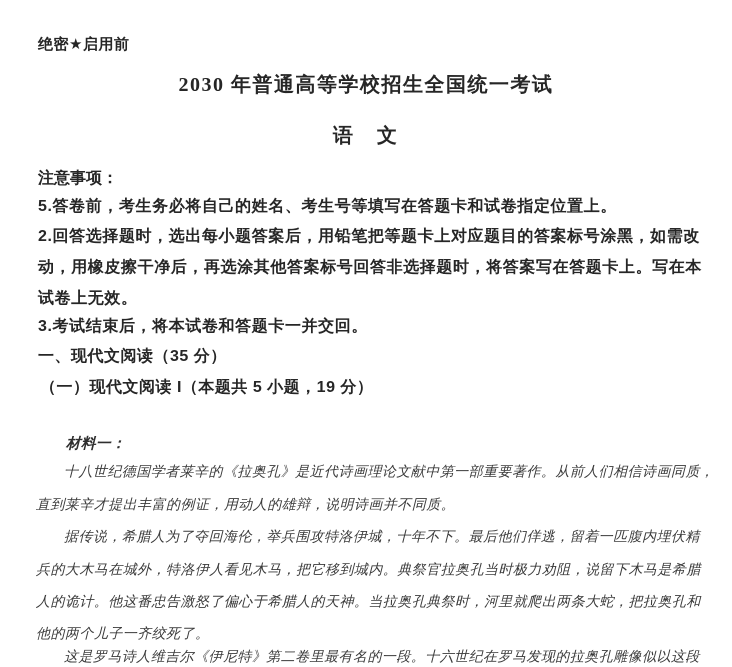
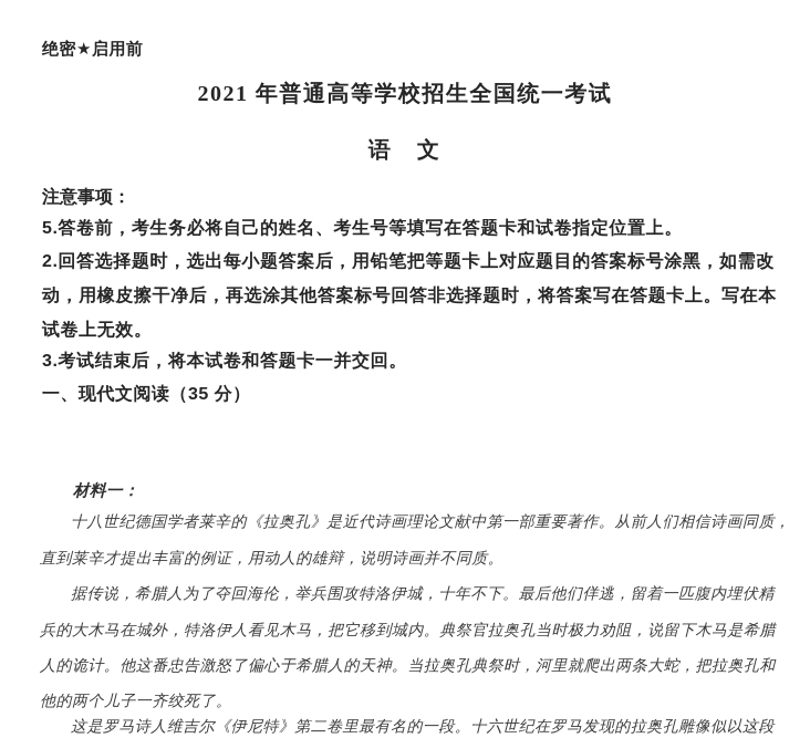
  绝密★启用前
- 2030 年普通高等学校招生全国统一考试
+ 2021 年普通高等学校招生全国统一考试
  语 文
  注意事项：
  5.答卷前，考生务必将自己的姓名、考生号等填写在答题卡和试卷指定位置上。
  2.回答选择题时，选出每小题答案后，用铅笔把等题卡上对应题目的答案标号涂黑，如需改
  动，用橡皮擦干净后，再选涂其他答案标号回答非选择题时，将答案写在答题卡上。写在本
  试卷上无效。
  3.考试结束后，将本试卷和答题卡一并交回。
  一、现代文阅读（35 分）
- （一）现代文阅读 I（本题共 5 小题，19 分）
  材料一：
  十八世纪德国学者莱辛的《拉奥孔》是近代诗画理论文献中第一部重要著作。从前人们相信诗画同质，
  直到莱辛才提出丰富的例证，用动人的雄辩，说明诗画并不同质。
  据传说，希腊人为了夺回海伦，举兵围攻特洛伊城，十年不下。最后他们佯逃，留着一匹腹内埋伏精
  兵的大木马在城外，特洛伊人看见木马，把它移到城内。典祭官拉奥孔当时极力劝阻，说留下木马是希腊
  人的诡计。他这番忠告激怒了偏心于希腊人的天神。当拉奥孔典祭时，河里就爬出两条大蛇，把拉奥孔和
  他的两个儿子一齐绞死了。
  这是罗马诗人维吉尔《伊尼特》第二卷里最有名的一段。十六世纪在罗马发现的拉奥孔雕像似以这段
